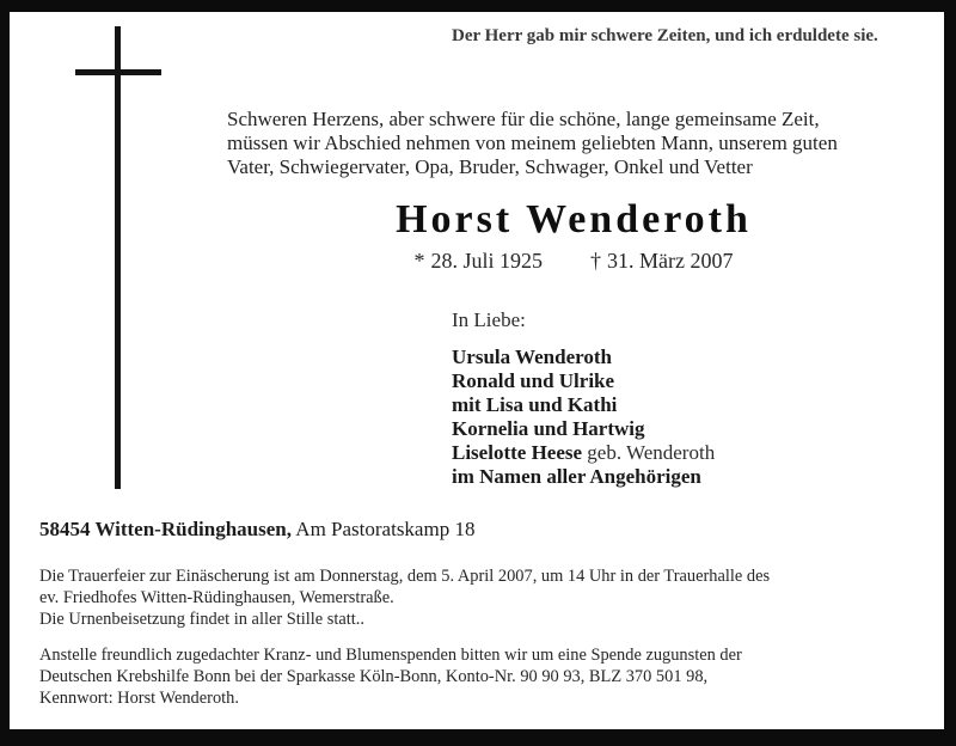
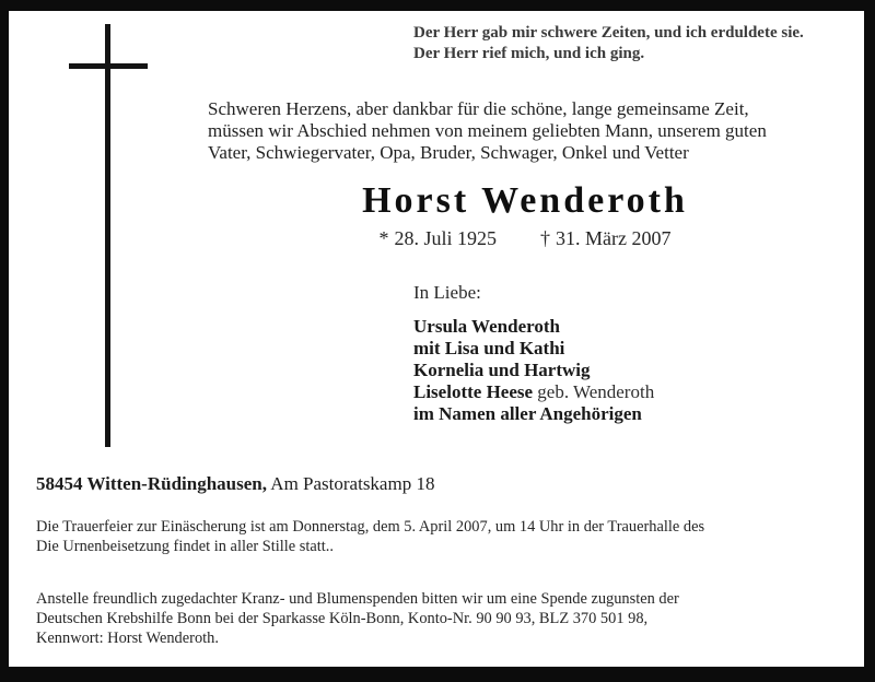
  Der Herr gab mir schwere Zeiten, und ich erduldete sie.
+ Der Herr rief mich, und ich ging.
- Schweren Herzens, aber schwere für die schöne, lange gemeinsame Zeit,
+ Schweren Herzens, aber dankbar für die schöne, lange gemeinsame Zeit,
  müssen wir Abschied nehmen von meinem geliebten Mann, unserem guten
  Vater, Schwiegervater, Opa, Bruder, Schwager, Onkel und Vetter
  Horst Wenderoth
  * 28. Juli 1925
  † 31. März 2007
  In Liebe:
  Ursula Wenderoth
- Ronald und Ulrike
  mit Lisa und Kathi
  Kornelia und Hartwig
  Liselotte Heese geb. Wenderoth
  im Namen aller Angehörigen
  58454 Witten-Rüdinghausen, Am Pastoratskamp 18
  Die Trauerfeier zur Einäscherung ist am Donnerstag, dem 5. April 2007, um 14 Uhr in der Trauerhalle des
- ev. Friedhofes Witten-Rüdinghausen, Wemerstraße.
  Die Urnenbeisetzung findet in aller Stille statt..
  Anstelle freundlich zugedachter Kranz- und Blumenspenden bitten wir um eine Spende zugunsten der
  Deutschen Krebshilfe Bonn bei der Sparkasse Köln-Bonn, Konto-Nr. 90 90 93, BLZ 370 501 98,
  Kennwort: Horst Wenderoth.
